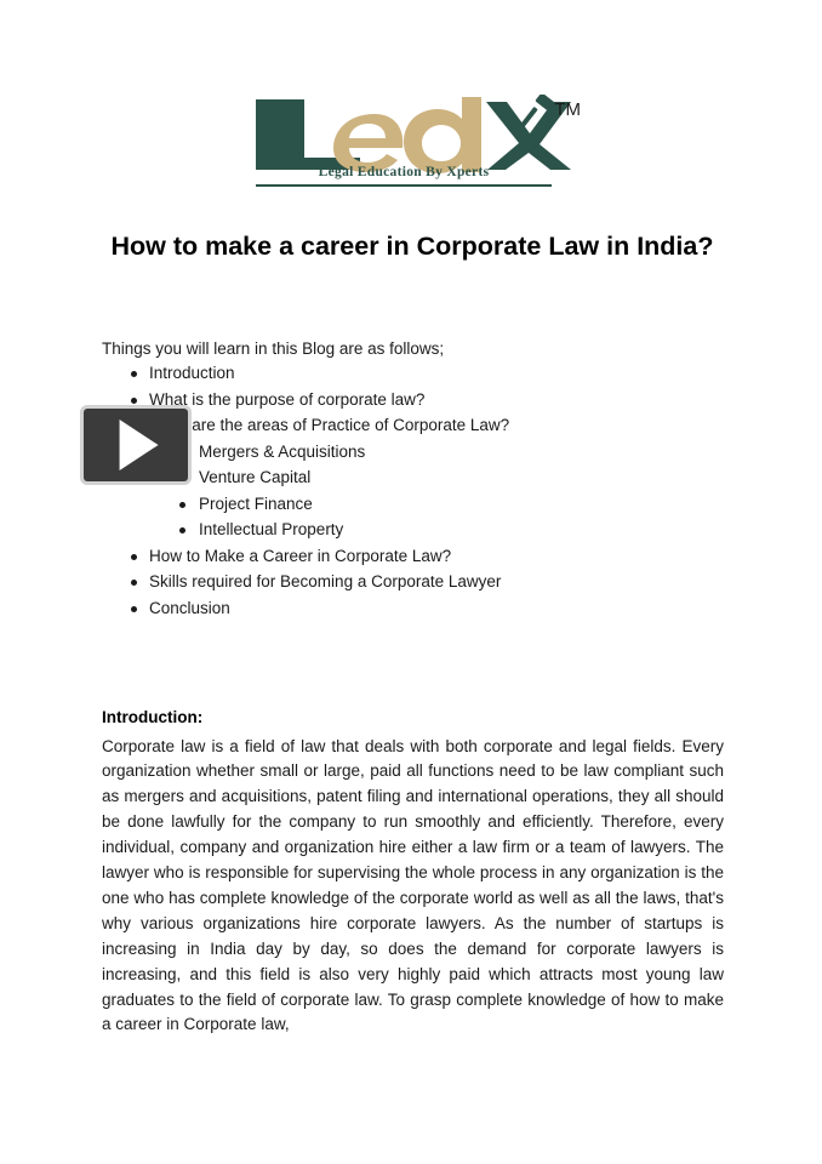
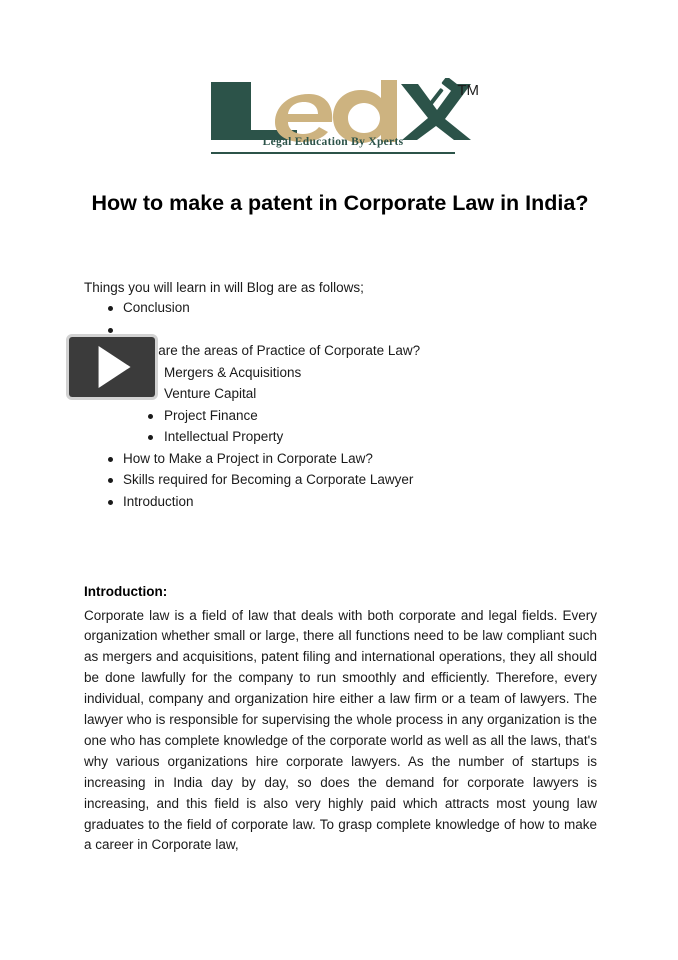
  TM
  Legal Education By Xperts
- How to make a career in Corporate Law in India?
+ How to make a patent in Corporate Law in India?
- Things you will learn in this Blog are as follows;
+ Things you will learn in will Blog are as follows;
- Introduction
+ Conclusion
- What is the purpose of corporate law?
  are the areas of Practice of Corporate Law?
  Mergers & Acquisitions
  Venture Capital
  Project Finance
  Intellectual Property
- How to Make a Career in Corporate Law?
+ How to Make a Project in Corporate Law?
  Skills required for Becoming a Corporate Lawyer
- Conclusion
+ Introduction
  Introduction:
- Corporate law is a field of law that deals with both corporate and legal fields. Every organization whether small or large, paid all functions need to be law compliant such as mergers and acquisitions, patent filing and international operations, they all should be done lawfully for the company to run smoothly and efficiently. Therefore, every individual, company and organization hire either a law firm or a team of lawyers. The lawyer who is responsible for supervising the whole process in any organization is the one who has complete knowledge of the corporate world as well as all the laws, that's why various organizations hire corporate lawyers. As the number of startups is increasing in India day by day, so does the demand for corporate lawyers is increasing, and this field is also very highly paid which attracts most young law graduates to the field of corporate law. To grasp complete knowledge of how to make a career in Corporate law,
+ Corporate law is a field of law that deals with both corporate and legal fields. Every organization whether small or large, there all functions need to be law compliant such as mergers and acquisitions, patent filing and international operations, they all should be done lawfully for the company to run smoothly and efficiently. Therefore, every individual, company and organization hire either a law firm or a team of lawyers. The lawyer who is responsible for supervising the whole process in any organization is the one who has complete knowledge of the corporate world as well as all the laws, that's why various organizations hire corporate lawyers. As the number of startups is increasing in India day by day, so does the demand for corporate lawyers is increasing, and this field is also very highly paid which attracts most young law graduates to the field of corporate law. To grasp complete knowledge of how to make a career in Corporate law,
